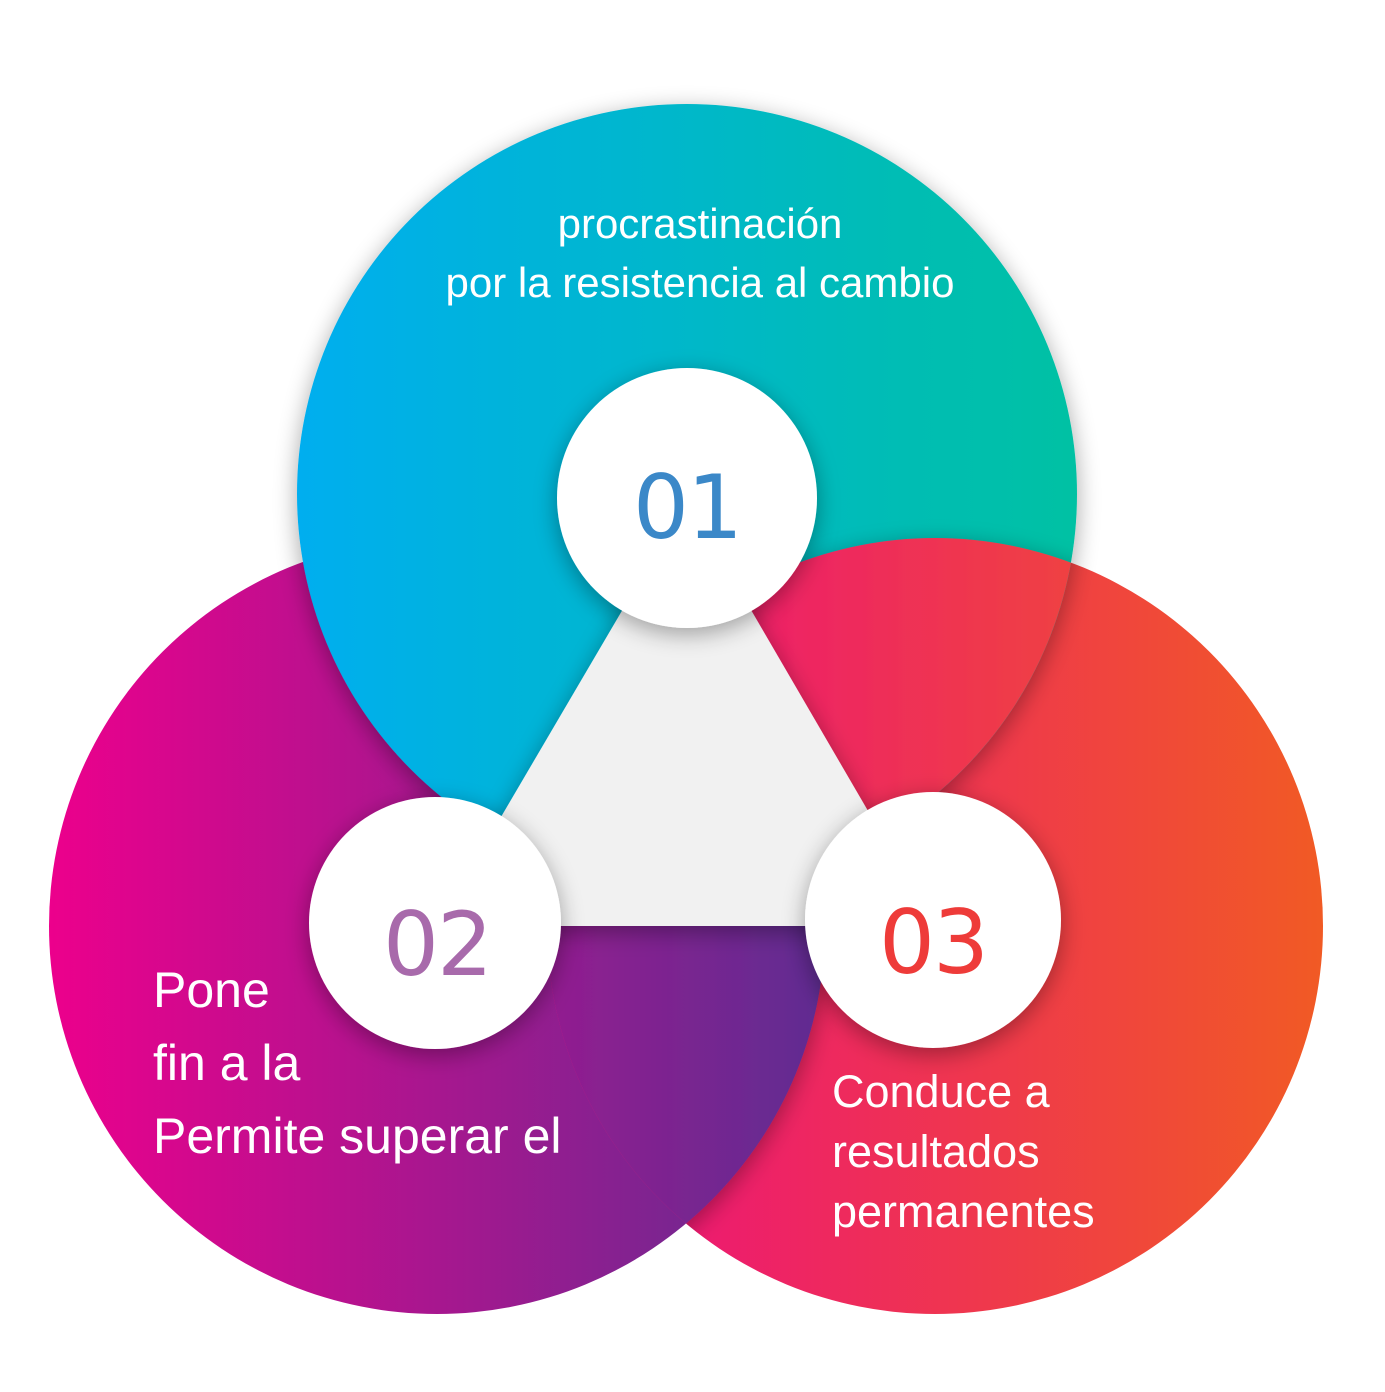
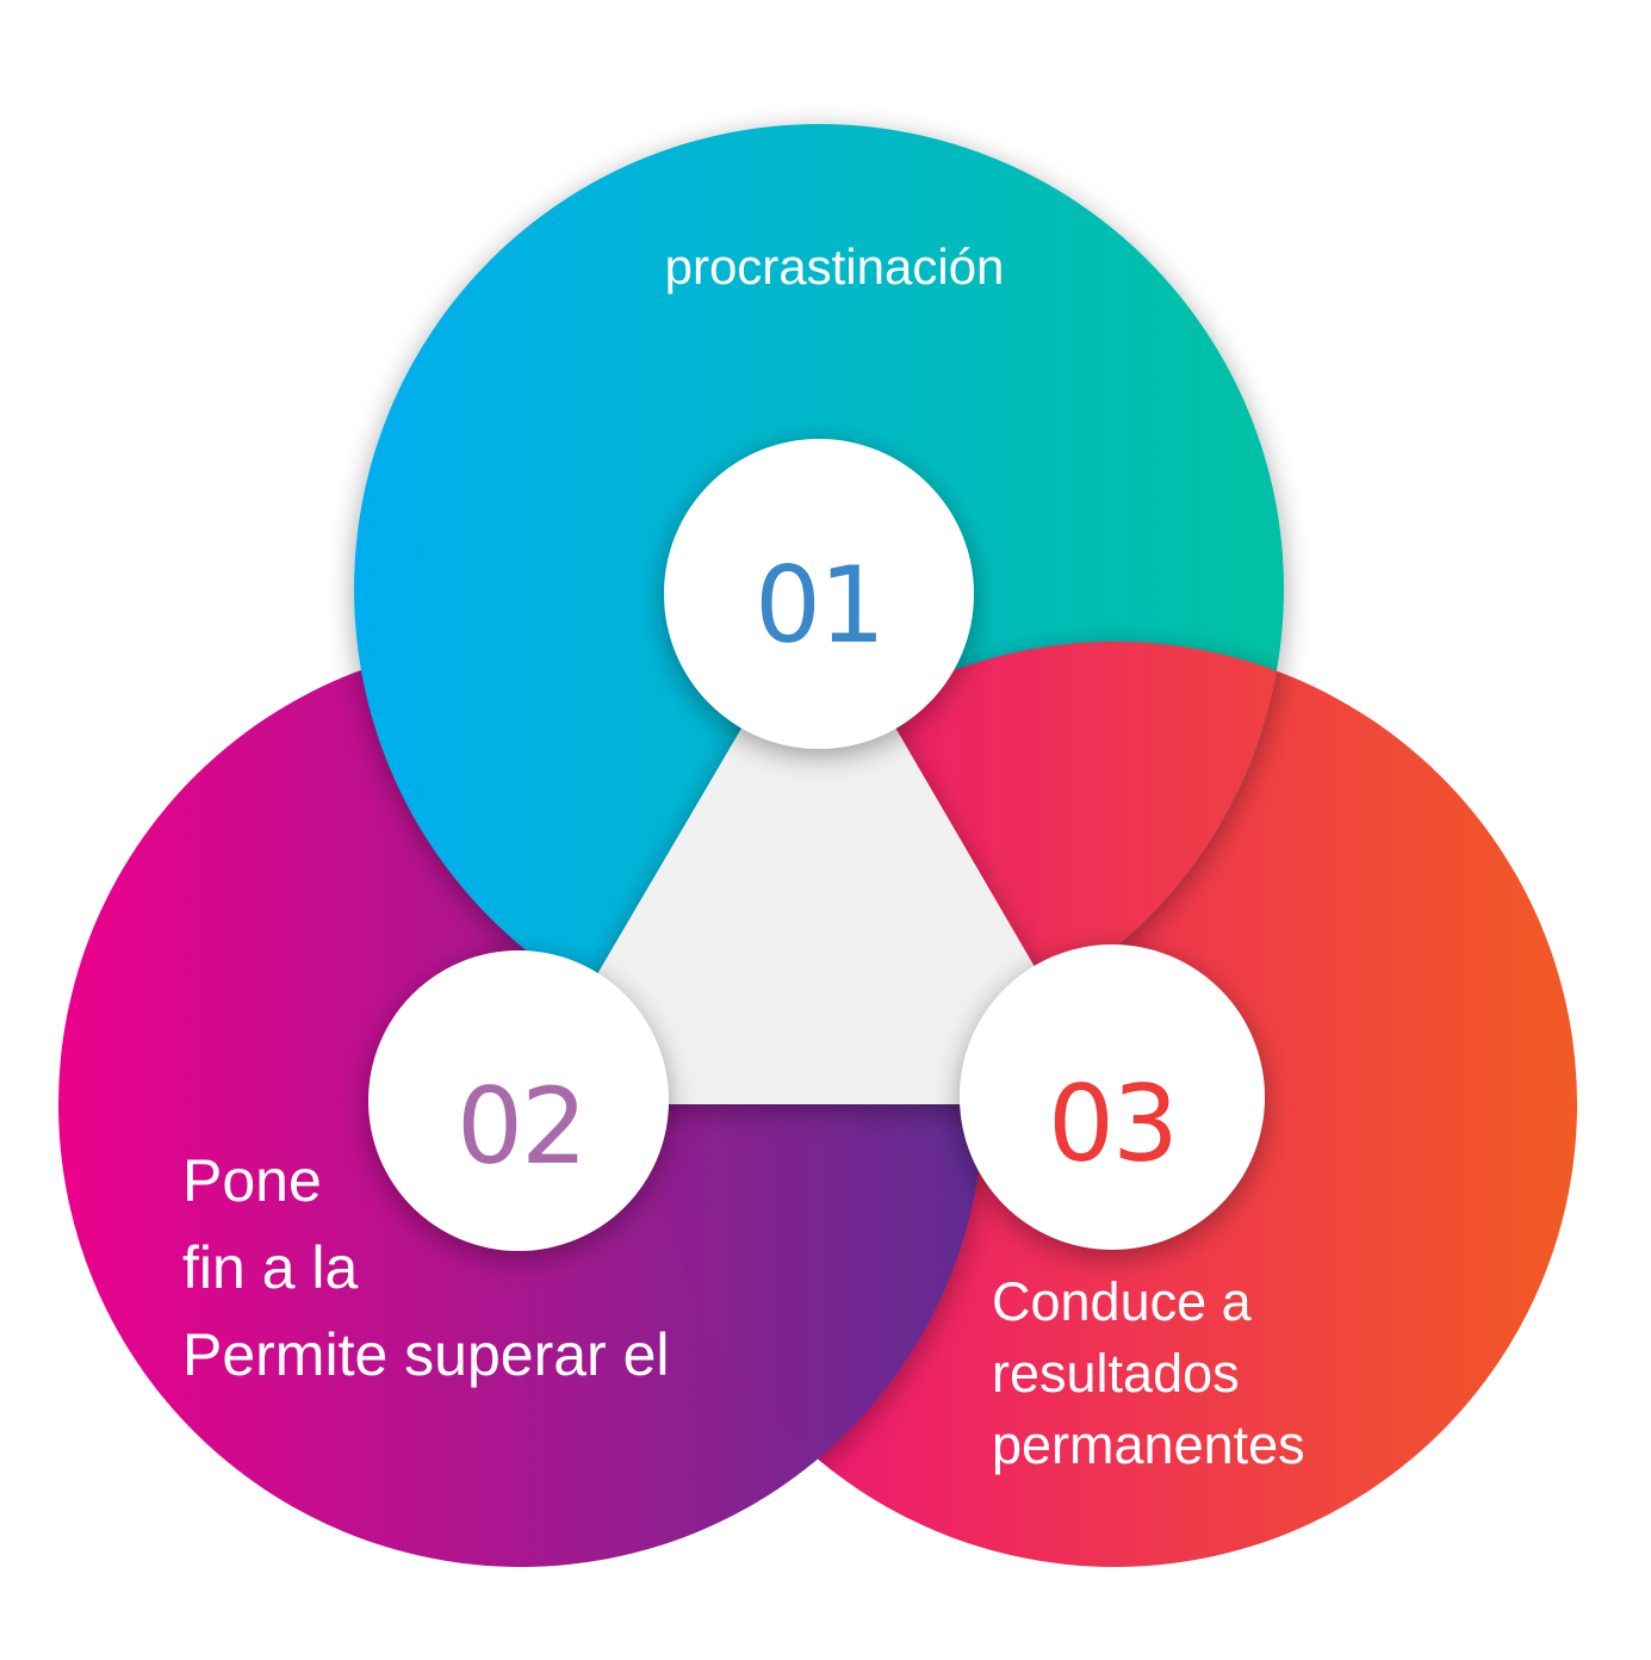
  01
  02
  03
  procrastinación
- por la resistencia al cambio
  Pone
  fin a la
  Permite superar el
  Conduce a
  resultados
  permanentes
